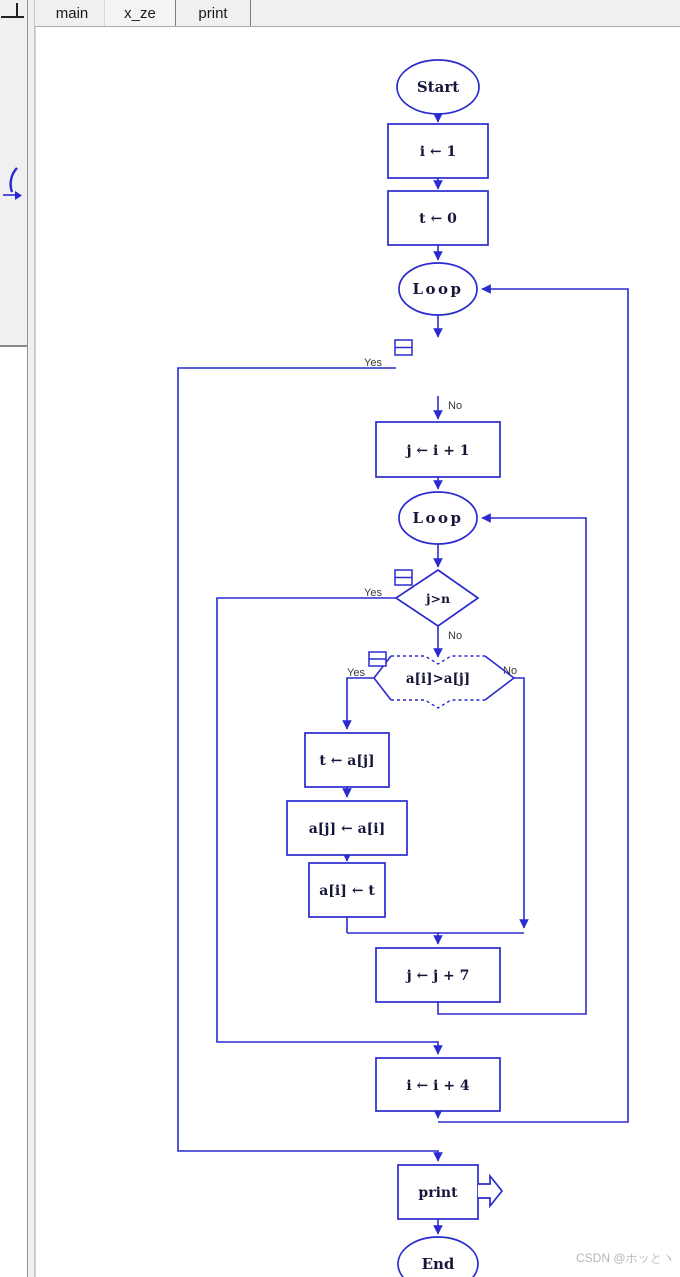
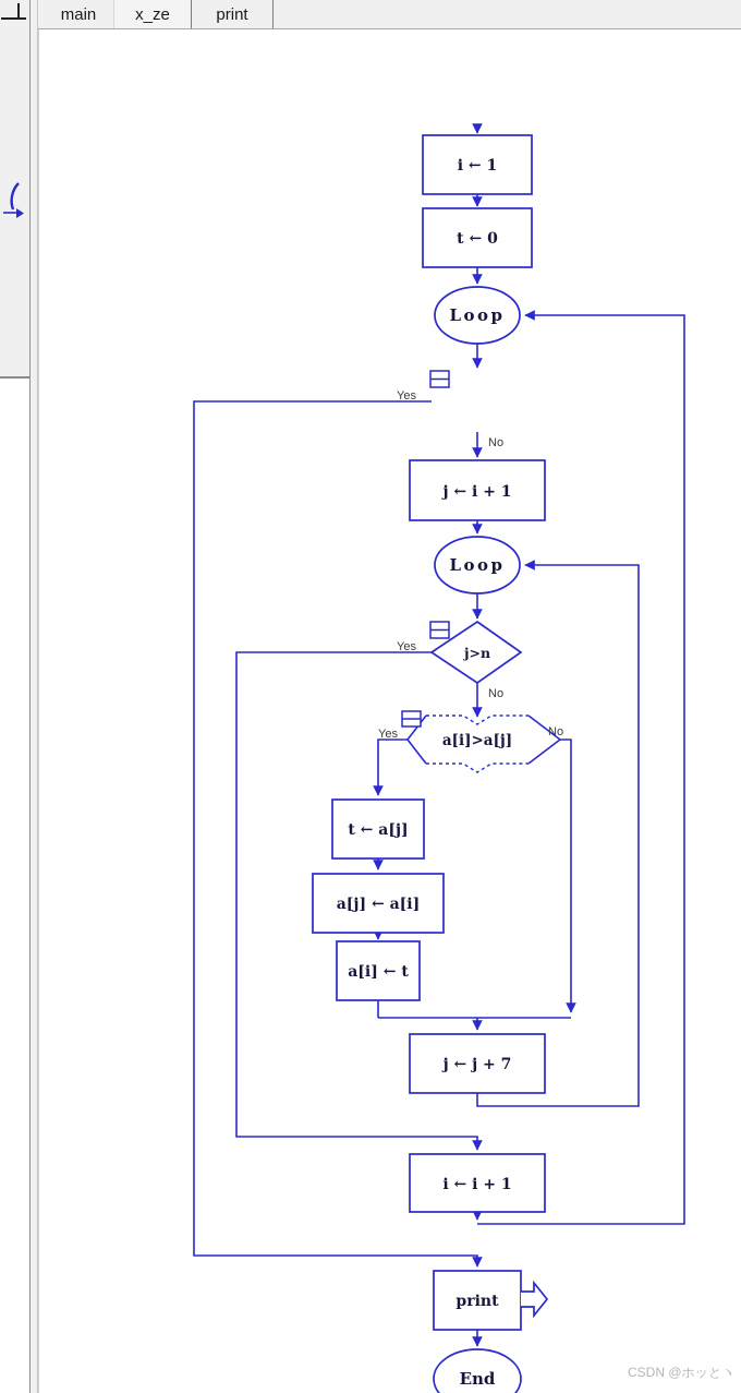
  main
  x_ze
  print
- Start
  i ← 1
  t ← 0
  Loop
  Yes
  No
  j ← i + 1
  Loop
  j>n
  Yes
  No
  a[i]>a[j]
  Yes
  No
  t ← a[j]
  a[j] ← a[i]
  a[i] ← t
  j ← j + 7
- i ← i + 4
+ i ← i + 1
  print
  End
  CSDN @ホッとヽ
